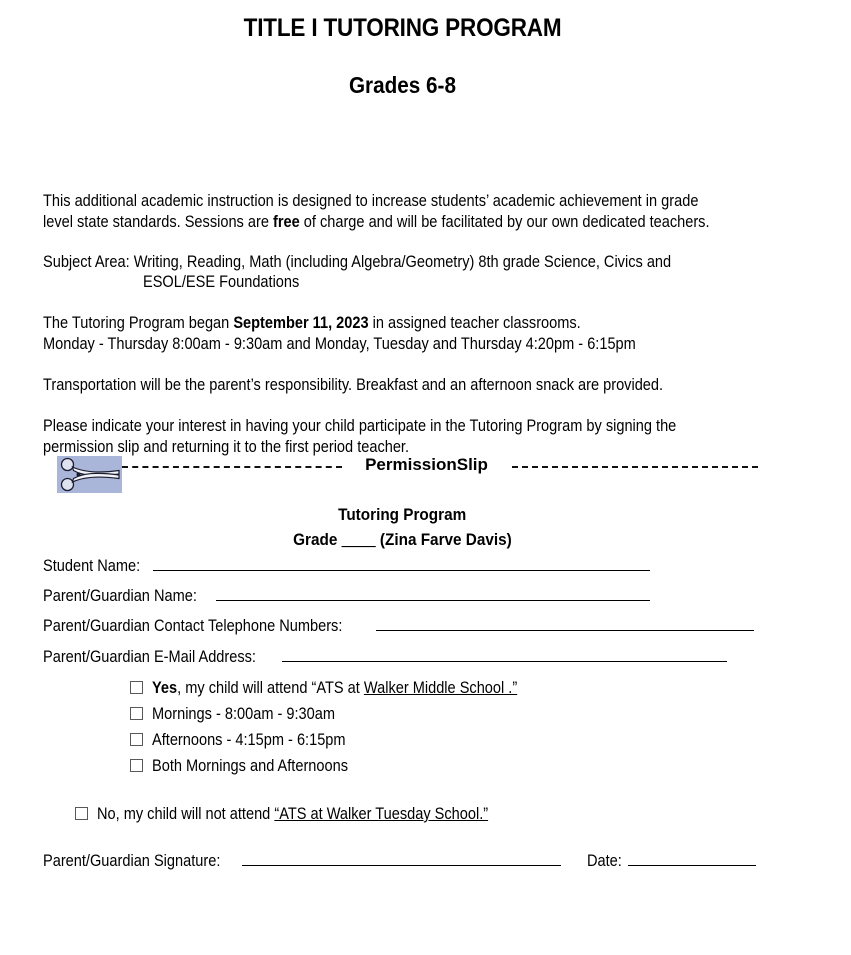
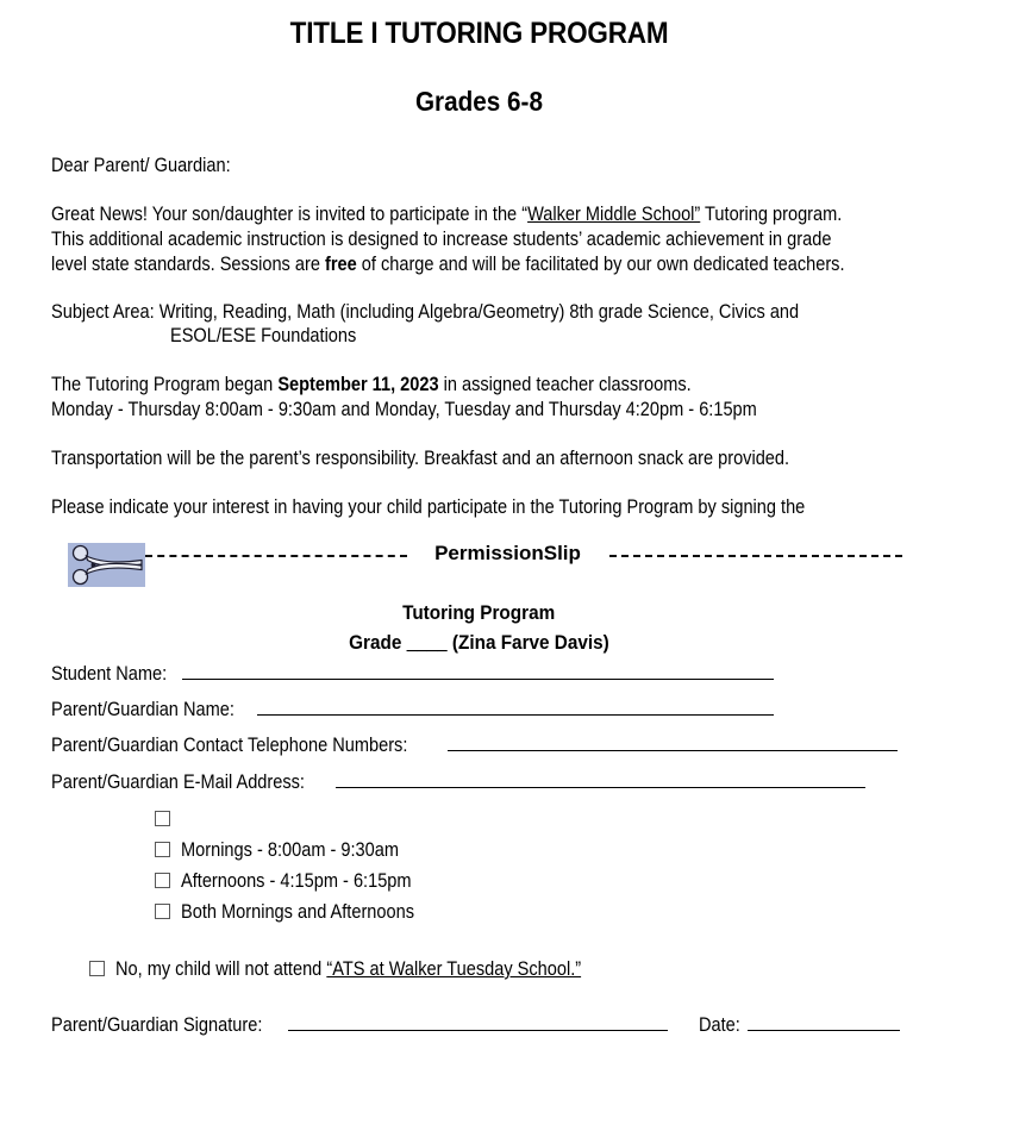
  TITLE I TUTORING PROGRAM
  Grades 6-8
+ Dear Parent/ Guardian:
+ Great News! Your son/daughter is invited to participate in the “Walker Middle School” Tutoring program.
  This additional academic instruction is designed to increase students’ academic achievement in grade
  level state standards. Sessions are free of charge and will be facilitated by our own dedicated teachers.
  Subject Area: Writing, Reading, Math (including Algebra/Geometry) 8th grade Science, Civics and
  ESOL/ESE Foundations
  The Tutoring Program began September 11, 2023 in assigned teacher classrooms.
  Monday - Thursday 8:00am - 9:30am and Monday, Tuesday and Thursday 4:20pm - 6:15pm
  Transportation will be the parent’s responsibility. Breakfast and an afternoon snack are provided.
  Please indicate your interest in having your child participate in the Tutoring Program by signing the
- permission slip and returning it to the first period teacher.
  PermissionSlip
  Tutoring Program
  Grade ____ (Zina Farve Davis)
  Student Name:
  Parent/Guardian Name:
  Parent/Guardian Contact Telephone Numbers:
  Parent/Guardian E-Mail Address:
- Yes, my child will attend “ATS at Walker Middle School .”
  Mornings - 8:00am - 9:30am
  Afternoons - 4:15pm - 6:15pm
  Both Mornings and Afternoons
  No, my child will not attend “ATS at Walker Tuesday School.”
  Parent/Guardian Signature: Date:
